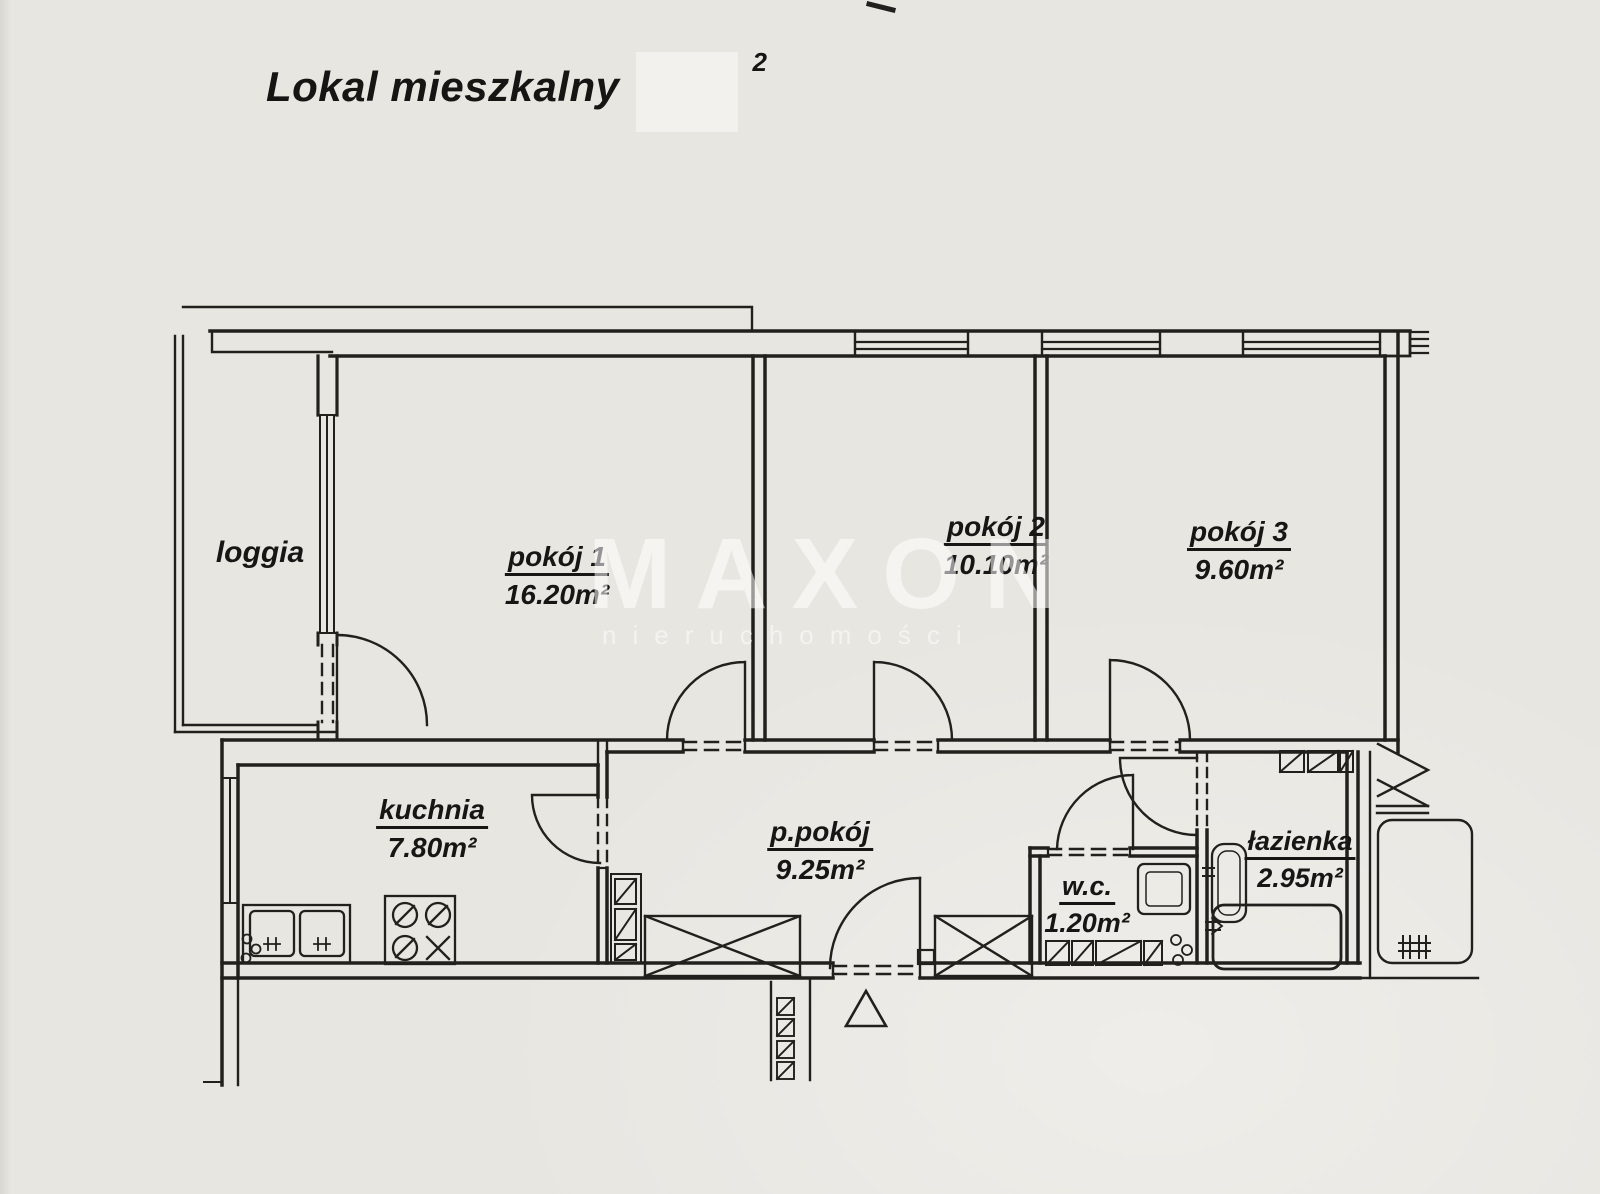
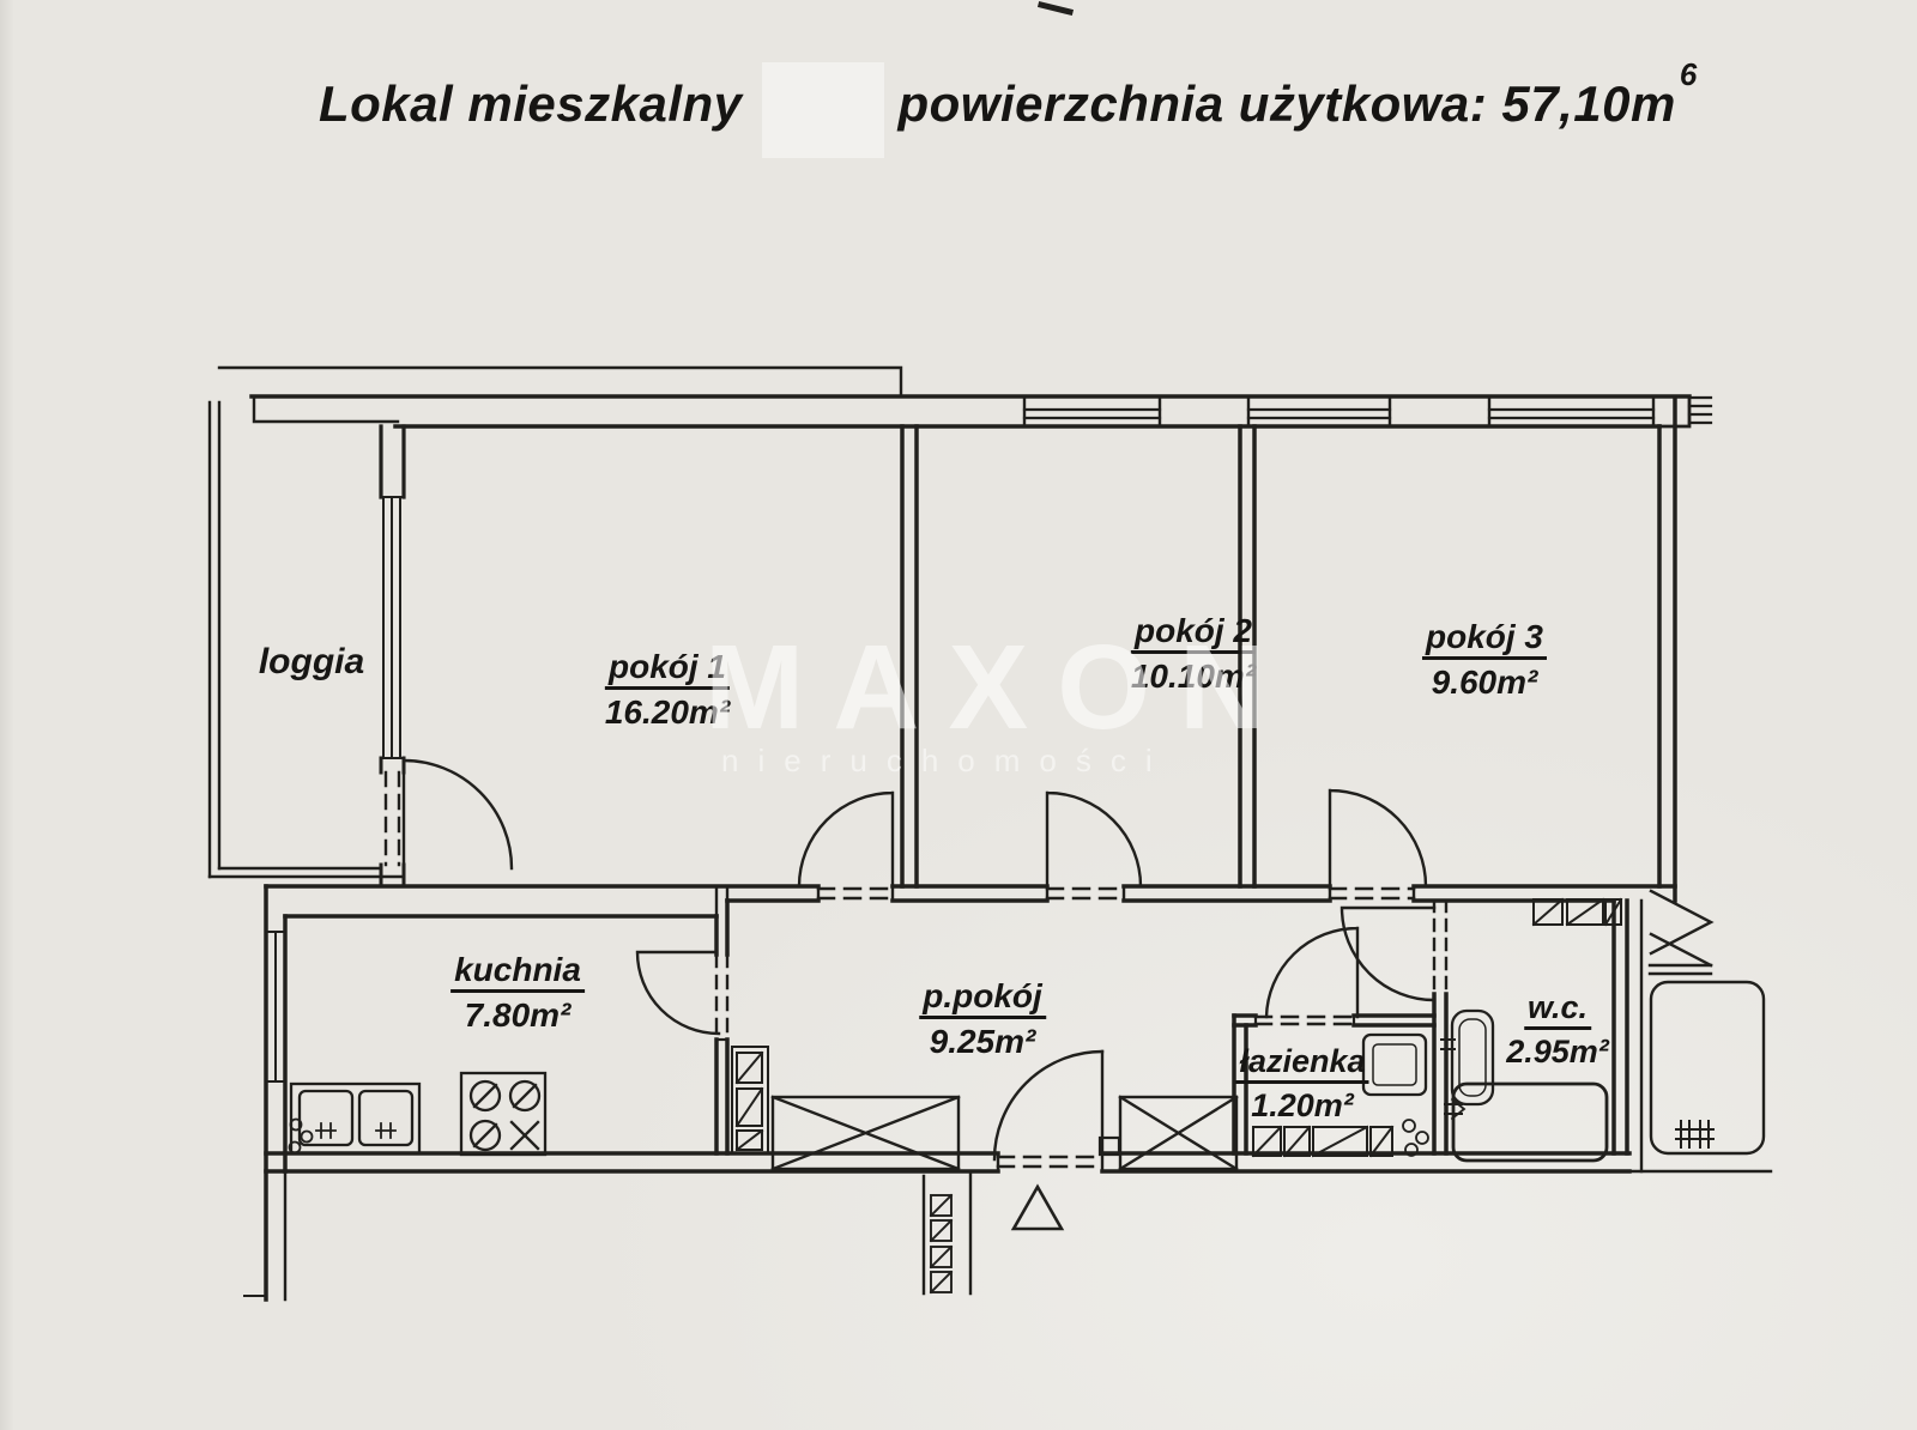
  Lokal mieszkalny
+ powierzchnia użytkowa: 57,10m
- 2
+ 6
  loggia
  pokój 1
  16.20m²
  pokój 2
  10.10m²
  pokój 3
  9.60m²
  kuchnia
  7.80m²
  p.pokój
  9.25m²
- w.c.
+ łazienka
  1.20m²
- łazienka
+ w.c.
  2.95m²
  MAXON
  nieruchomości
